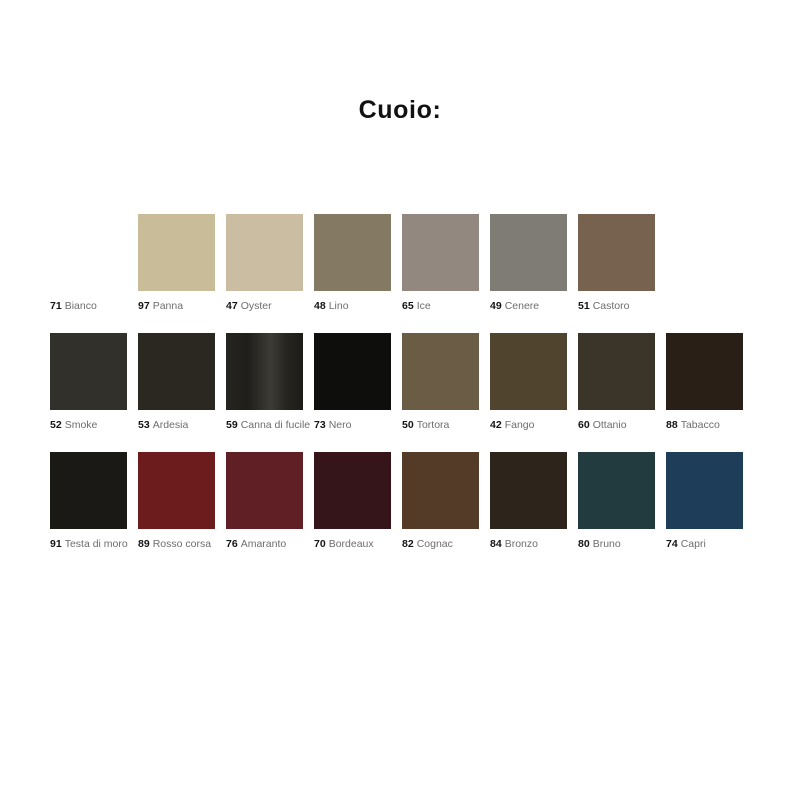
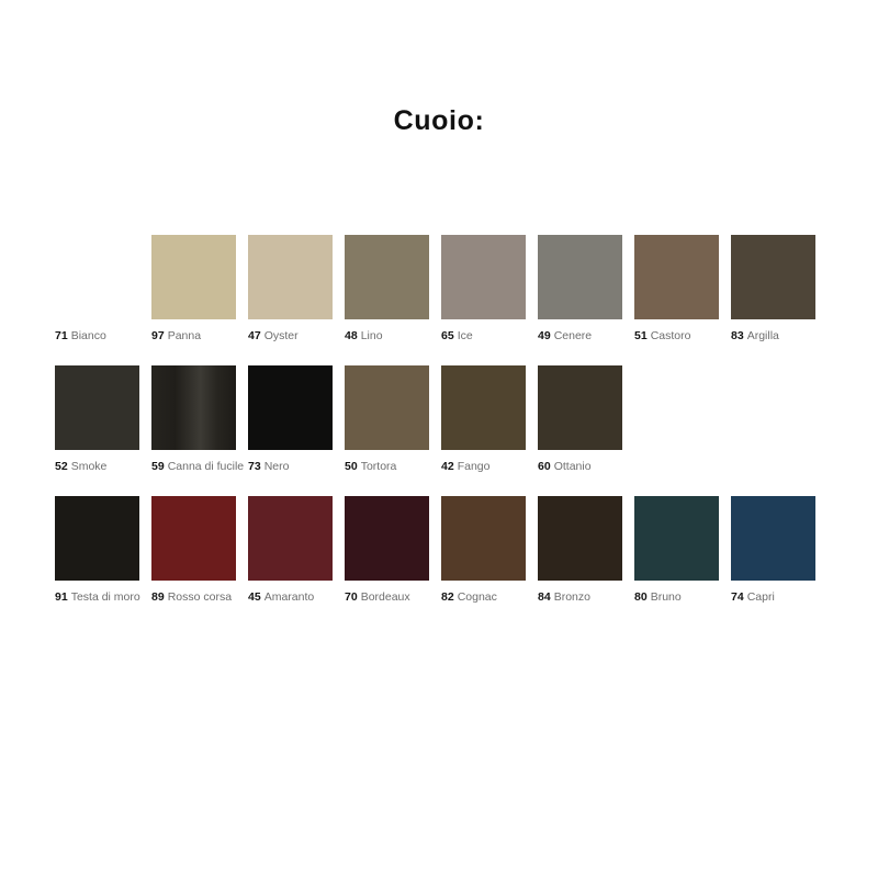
  Cuoio:
  71 Bianco
  97 Panna
  47 Oyster
  48 Lino
  65 Ice
  49 Cenere
  51 Castoro
+ 83 Argilla
  52 Smoke
- 53 Ardesia
  59 Canna di fucile
  73 Nero
  50 Tortora
  42 Fango
  60 Ottanio
- 88 Tabacco
  91 Testa di moro
  89 Rosso corsa
- 76 Amaranto
+ 45 Amaranto
  70 Bordeaux
  82 Cognac
  84 Bronzo
  80 Bruno
  74 Capri
